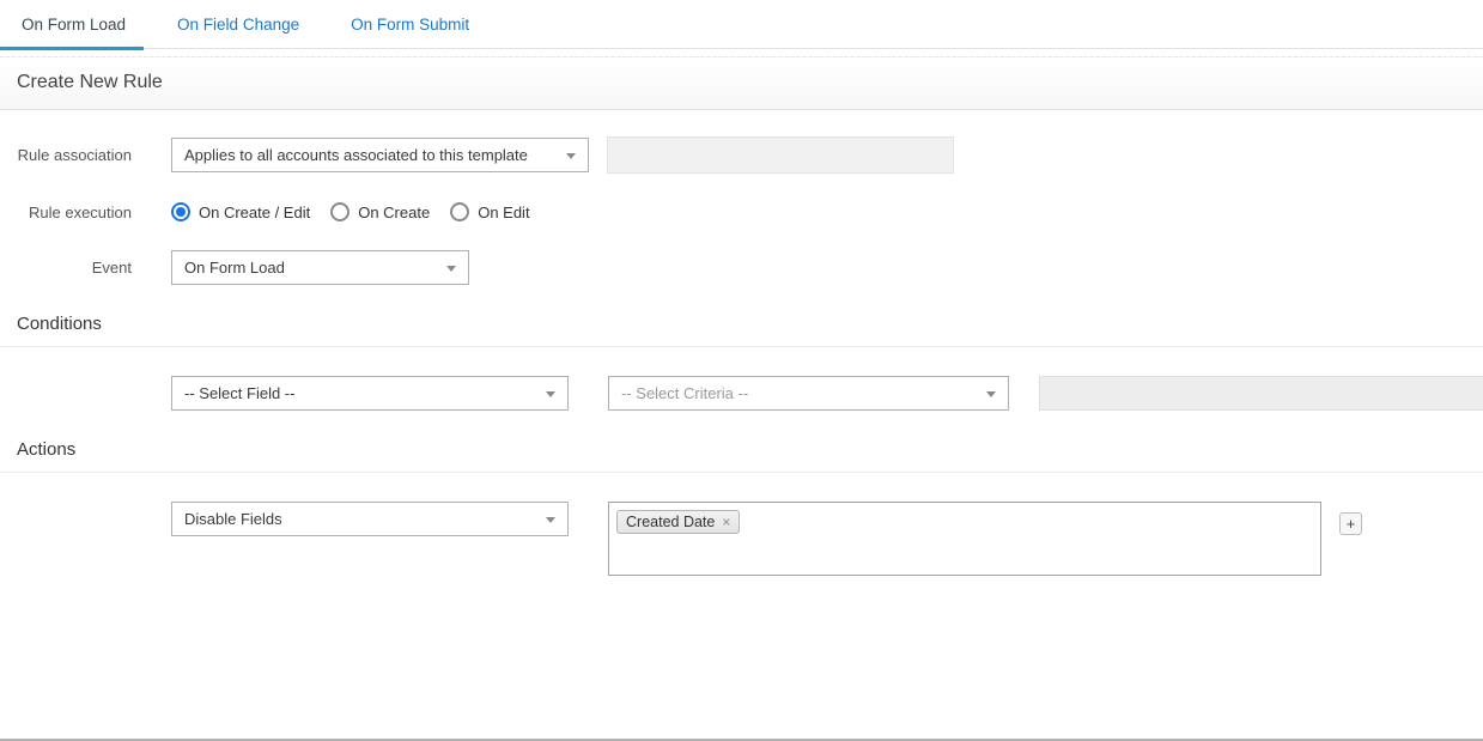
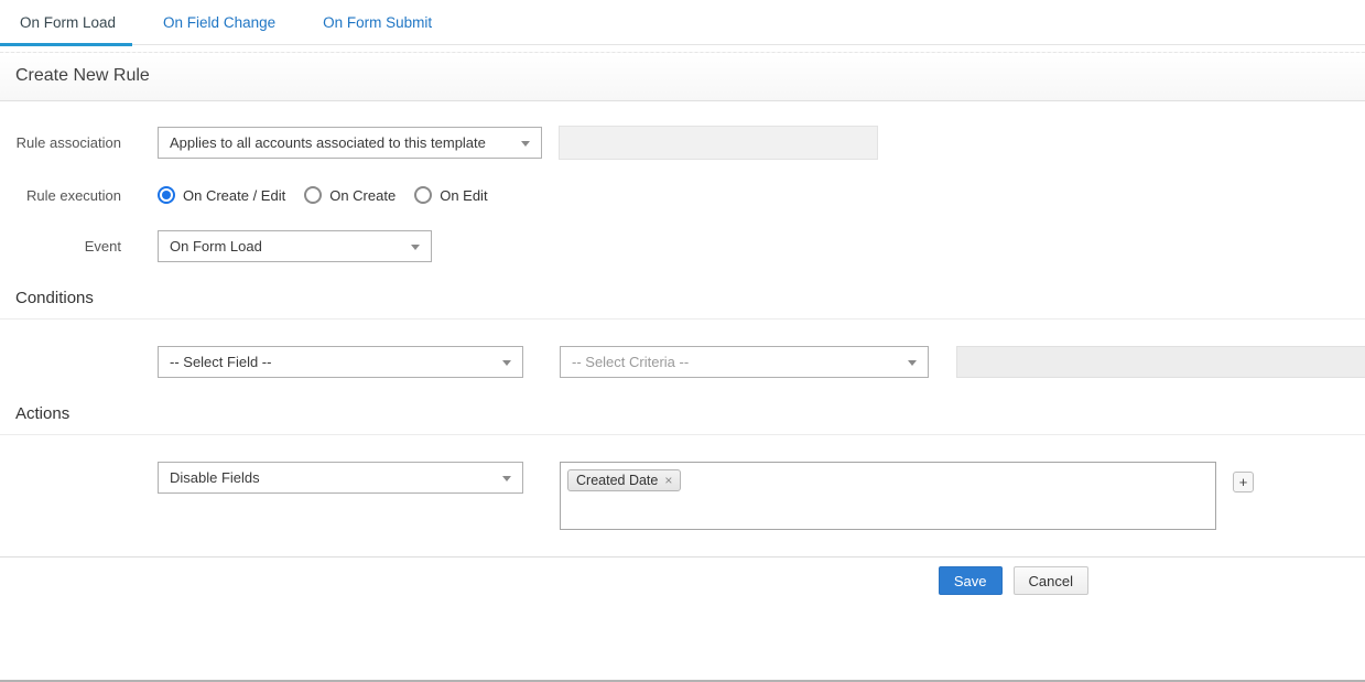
  On Form Load
  On Field Change
  On Form Submit
  Create New Rule
  Rule association
  Applies to all accounts associated to this template
  Rule execution
  On Create / Edit
  On Create
  On Edit
  Event
  On Form Load
  Conditions
  -- Select Field --
  -- Select Criteria --
  Actions
  Disable Fields
  Created Date
  ×
  +
+ Save
+ Cancel
